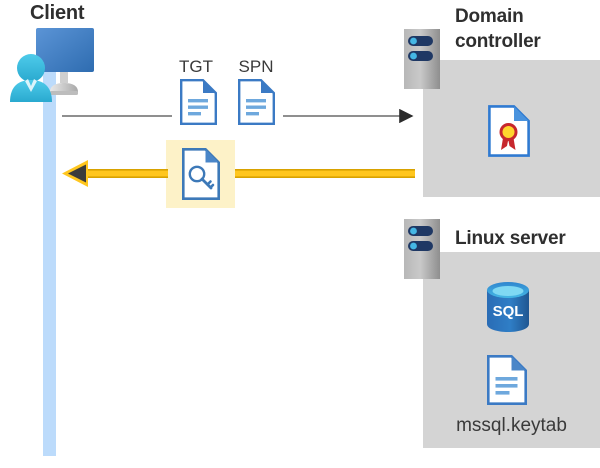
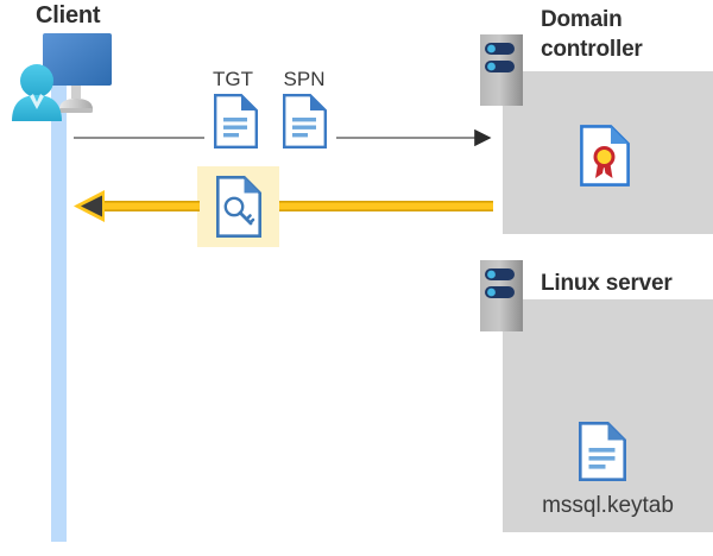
  Client
  Domain controller
  Linux server
  TGT
  SPN
- SQL
  mssql.keytab
